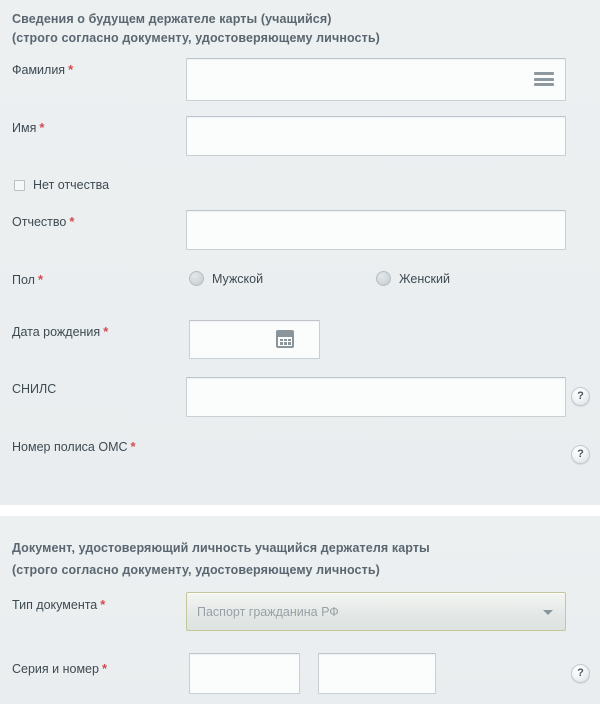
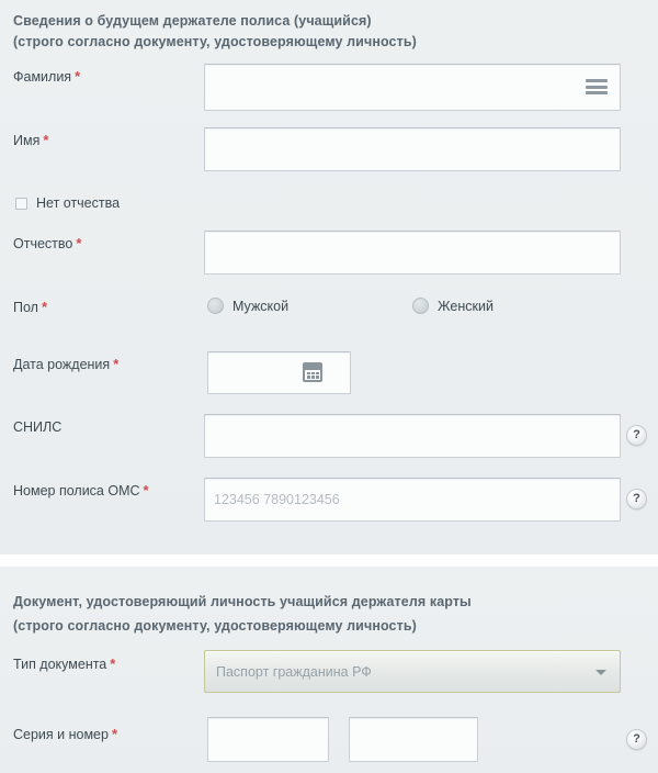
- Сведения о будущем держателе карты (учащийся)
+ Сведения о будущем держателе полиса (учащийся)
  (строго согласно документу, удостоверяющему личность)
  Фамилия *
  Имя *
  Нет отчества
  Отчество *
  Пол *
  Мужской
  Женский
  Дата рождения *
  СНИЛС
  ?
  Номер полиса ОМС *
+ 123456 7890123456
  ?
  Документ, удостоверяющий личность учащийся держателя карты
  (строго согласно документу, удостоверяющему личность)
  Тип документа *
  Паспорт гражданина РФ
  Серия и номер *
  ?
